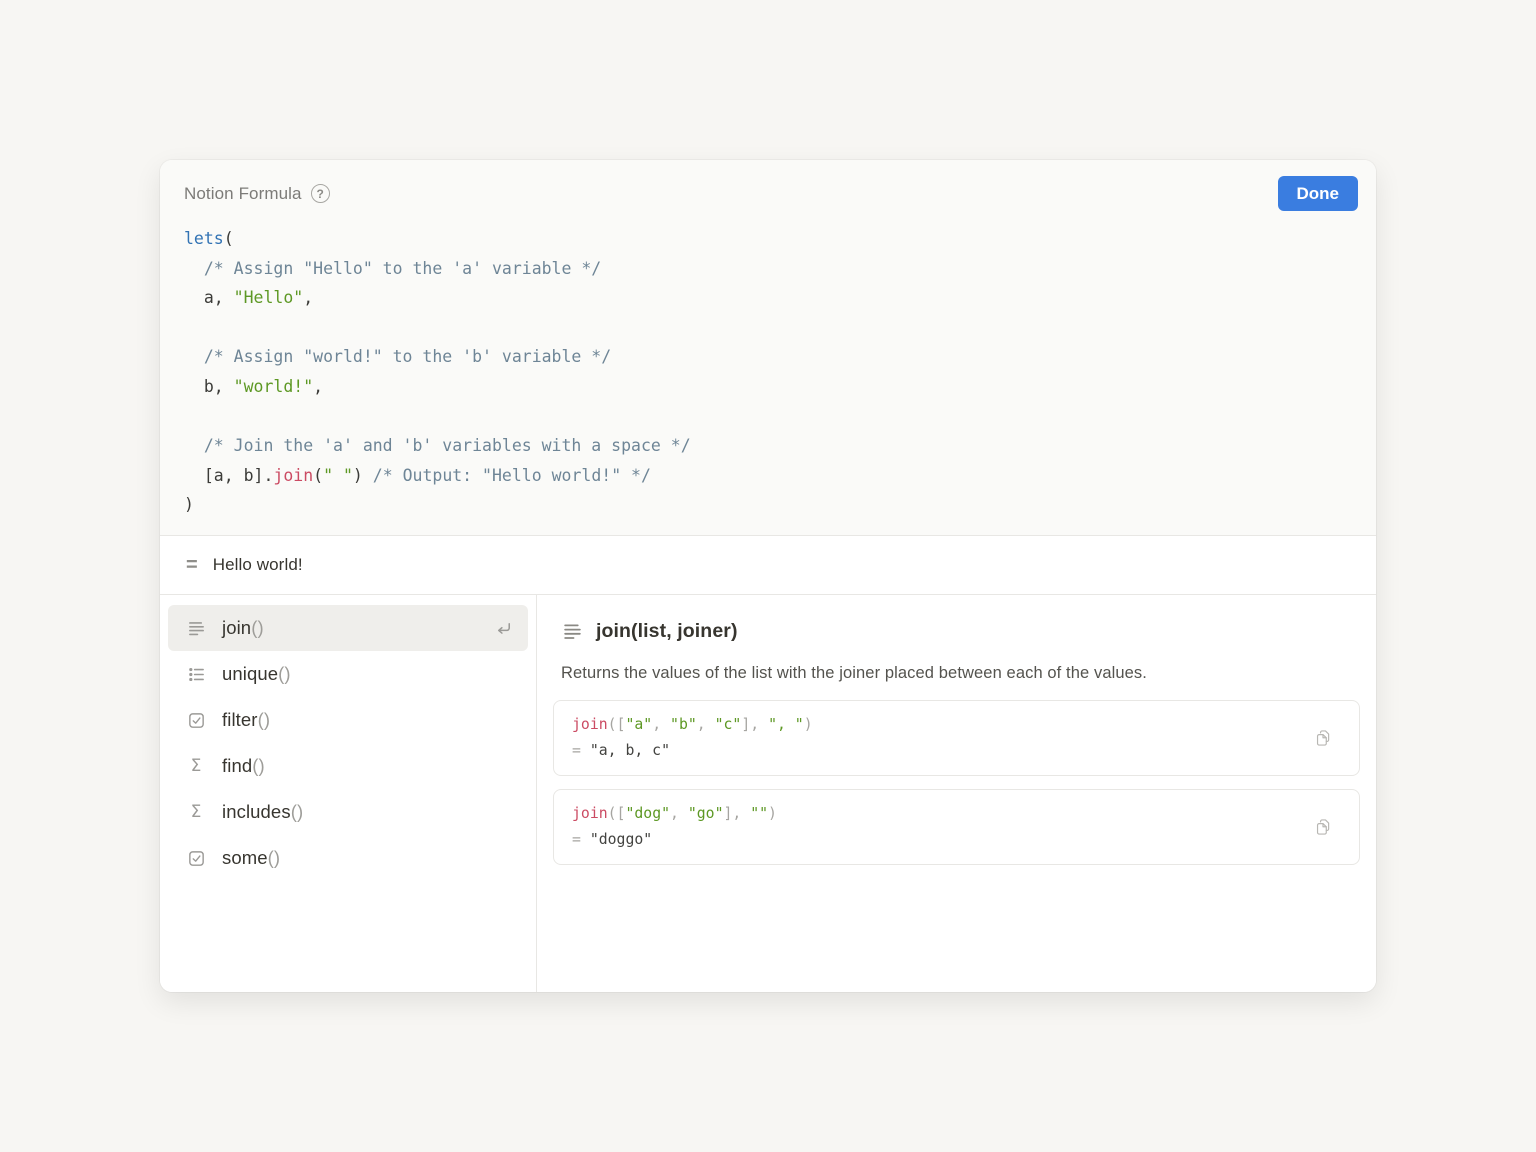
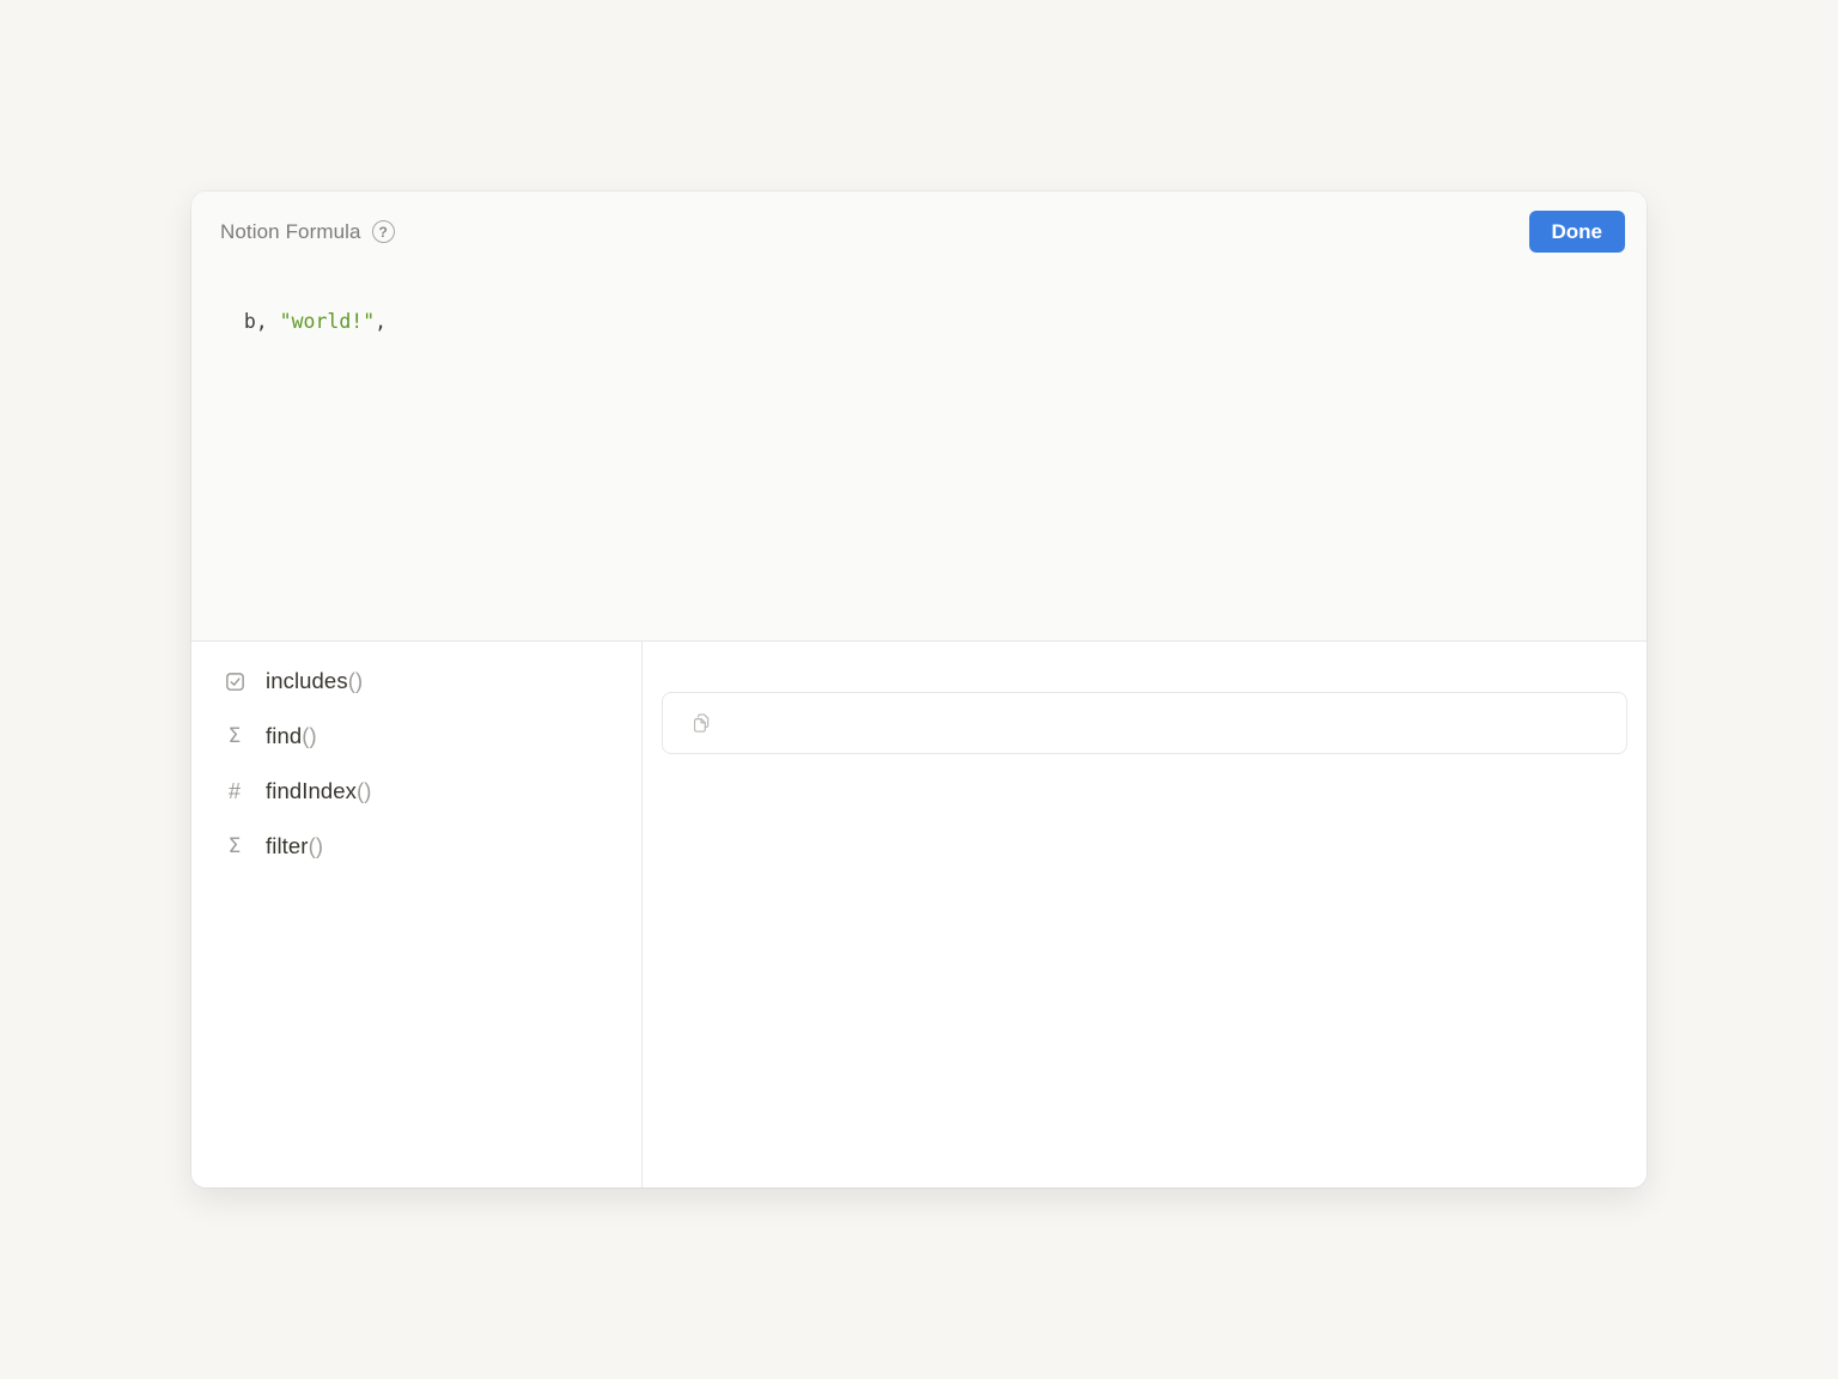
  Notion Formula
  ?
  Done
- lets(
- /* Assign "Hello" to the 'a' variable */
- a, "Hello",
- /* Assign "world!" to the 'b' variable */
  b, "world!",
- /* Join the 'a' and 'b' variables with a space */
- [a, b].join(" ") /* Output: "Hello world!" */
- )
- =
- Hello world!
- join()
- unique()
- filter()
+ includes()
  Σ
  find()
+ #
+ findIndex()
  Σ
- includes()
+ filter()
- some()
- join(list, joiner)
- Returns the values of the list with the joiner placed between each of the values.
- join(["a", "b", "c"], ", ")
- = "a, b, c"
- join(["dog", "go"], "")
- = "doggo"
